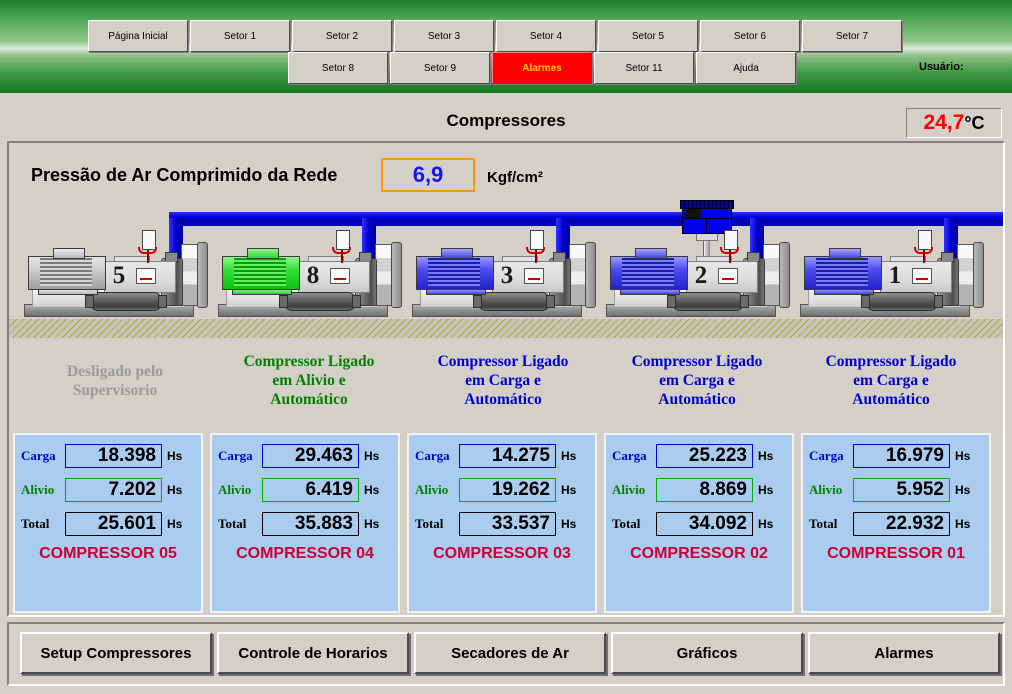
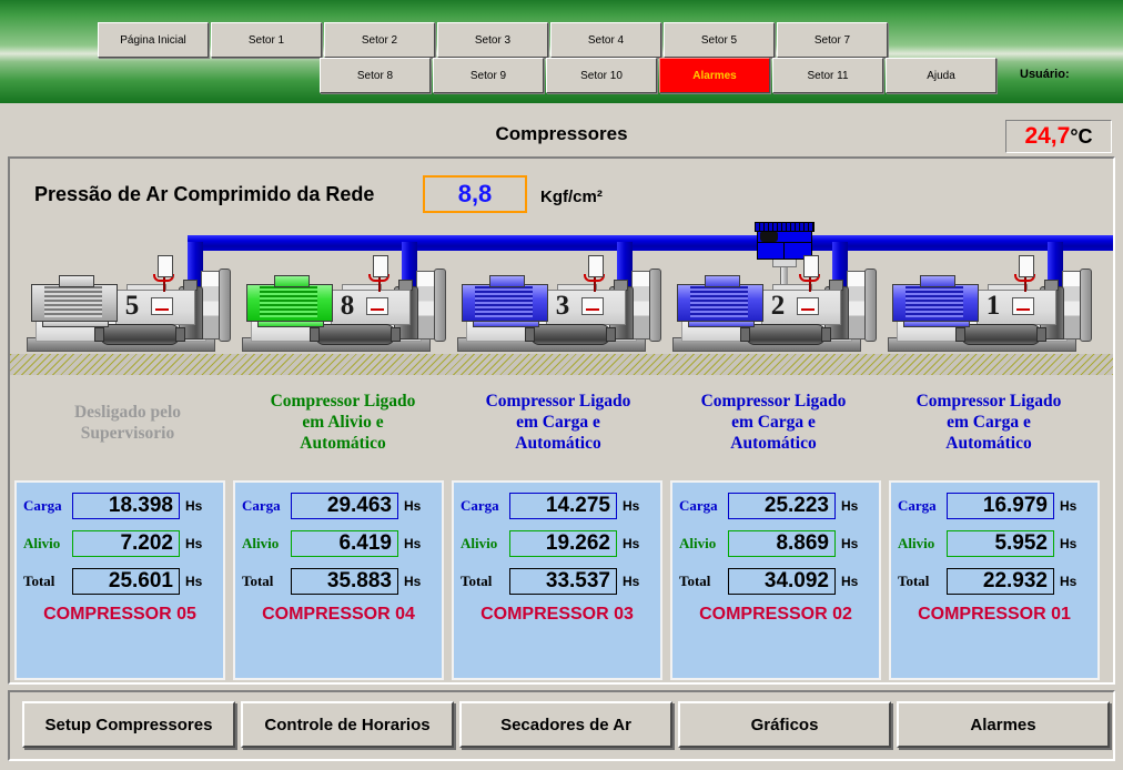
  Página Inicial
  Setor 1
  Setor 2
  Setor 3
  Setor 4
  Setor 5
- Setor 6
  Setor 7
  Setor 8
  Setor 9
+ Setor 10
  Alarmes
  Setor 11
  Ajuda
  Usuário:
  Compressores
  24,7
  °C
  Pressão de Ar Comprimido da Rede
- 6,9
+ 8,8
  Kgf/cm²
  5
  8
  3
  2
  1
  Desligado pelo
  Supervisorio
  Compressor Ligado
  em Alivio e
  Automático
  Compressor Ligado
  em Carga e
  Automático
  Compressor Ligado
  em Carga e
  Automático
  Compressor Ligado
  em Carga e
  Automático
  Carga
  18.398
  Hs
  Alivio
  7.202
  Hs
  Total
  25.601
  Hs
  COMPRESSOR 05
  Carga
  29.463
  Hs
  Alivio
  6.419
  Hs
  Total
  35.883
  Hs
  COMPRESSOR 04
  Carga
  14.275
  Hs
  Alivio
  19.262
  Hs
  Total
  33.537
  Hs
  COMPRESSOR 03
  Carga
  25.223
  Hs
  Alivio
  8.869
  Hs
  Total
  34.092
  Hs
  COMPRESSOR 02
  Carga
  16.979
  Hs
  Alivio
  5.952
  Hs
  Total
  22.932
  Hs
  COMPRESSOR 01
  Setup Compressores
  Controle de Horarios
  Secadores de Ar
  Gráficos
  Alarmes
